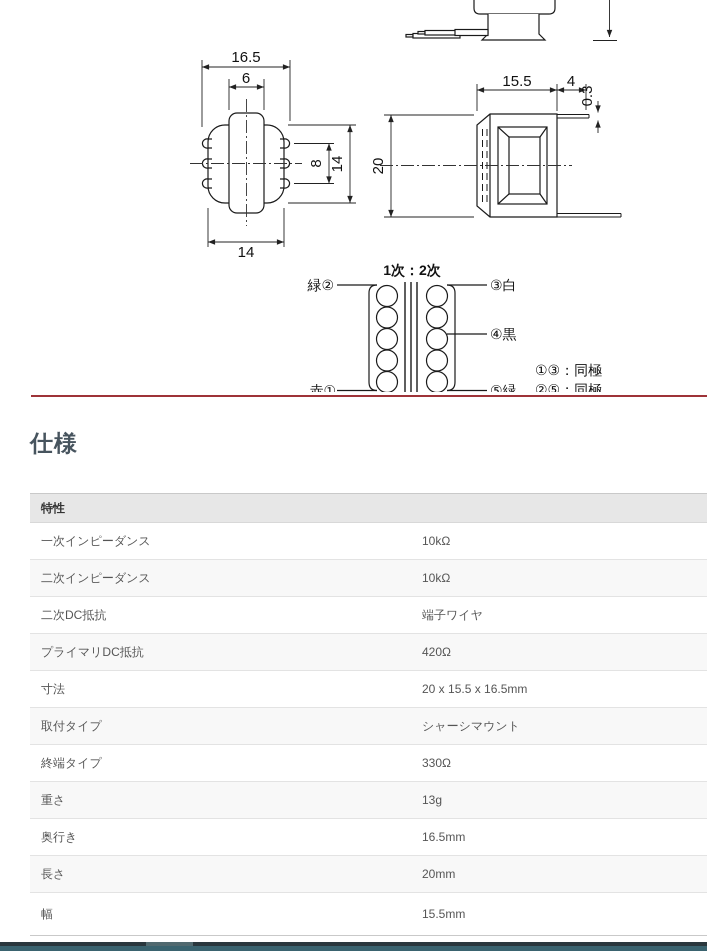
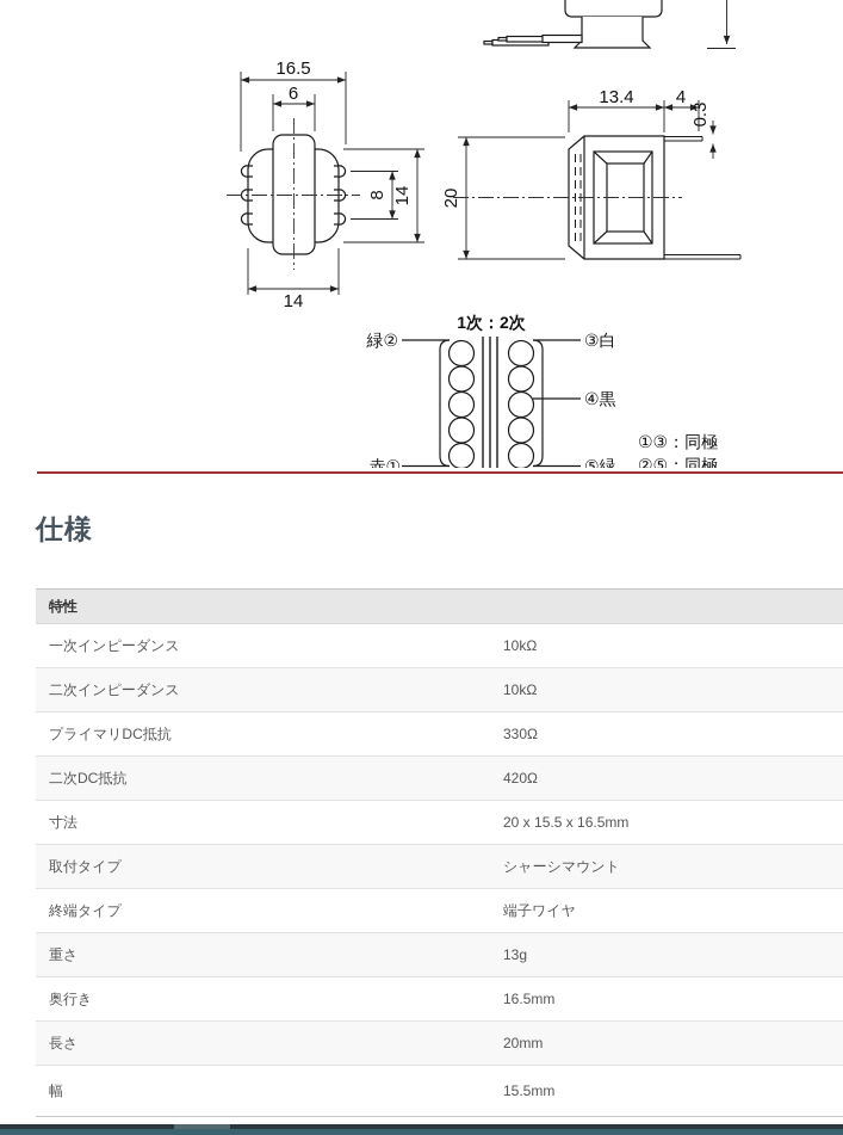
  16.5
  6
  14
- 15.5
+ 13.4
  4
  1次：2次
  緑②
  赤①
  ③白
  ④黒
  ⑤緑
  ①③：同極
  ②⑤：同極
  仕様
  特性
  一次インピーダンス
  10kΩ
  二次インピーダンス
  10kΩ
- 二次DC抵抗
+ プライマリDC抵抗
- 端子ワイヤ
+ 330Ω
- プライマリDC抵抗
+ 二次DC抵抗
  420Ω
  寸法
  20 x 15.5 x 16.5mm
  取付タイプ
  シャーシマウント
  終端タイプ
- 330Ω
+ 端子ワイヤ
  重さ
  13g
  奥行き
  16.5mm
  長さ
  20mm
  幅
  15.5mm
